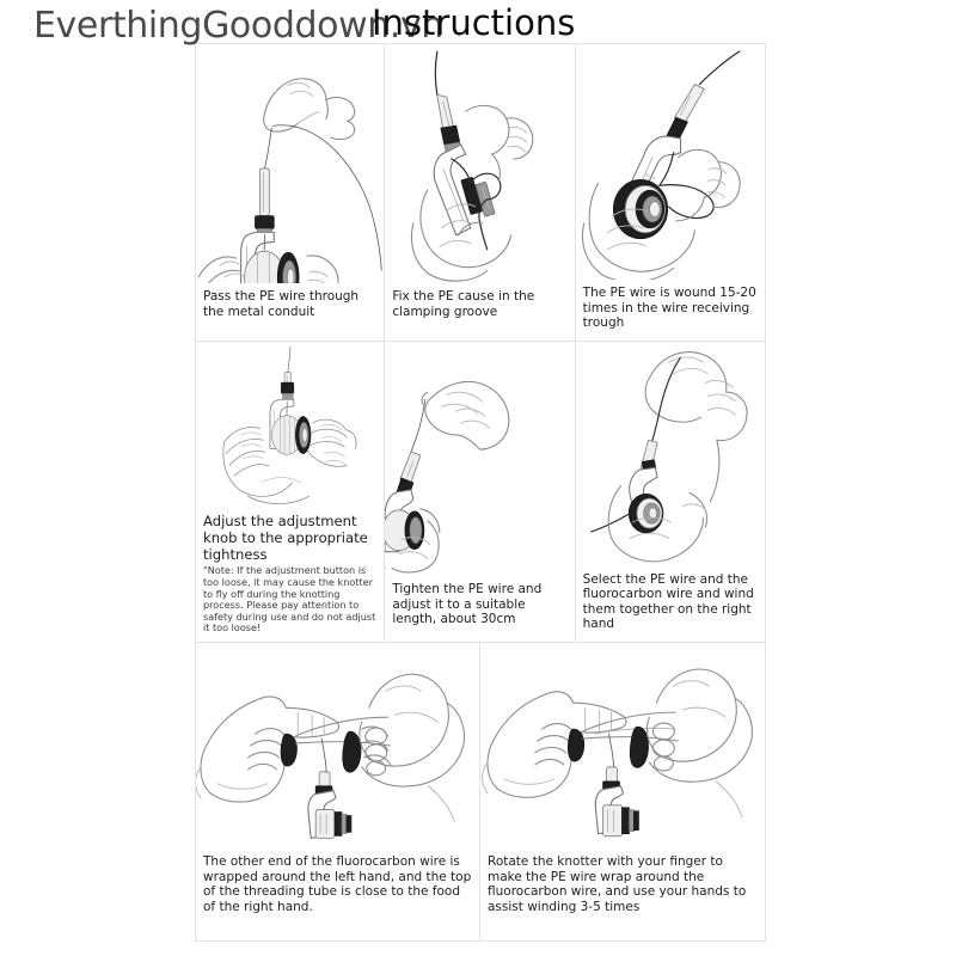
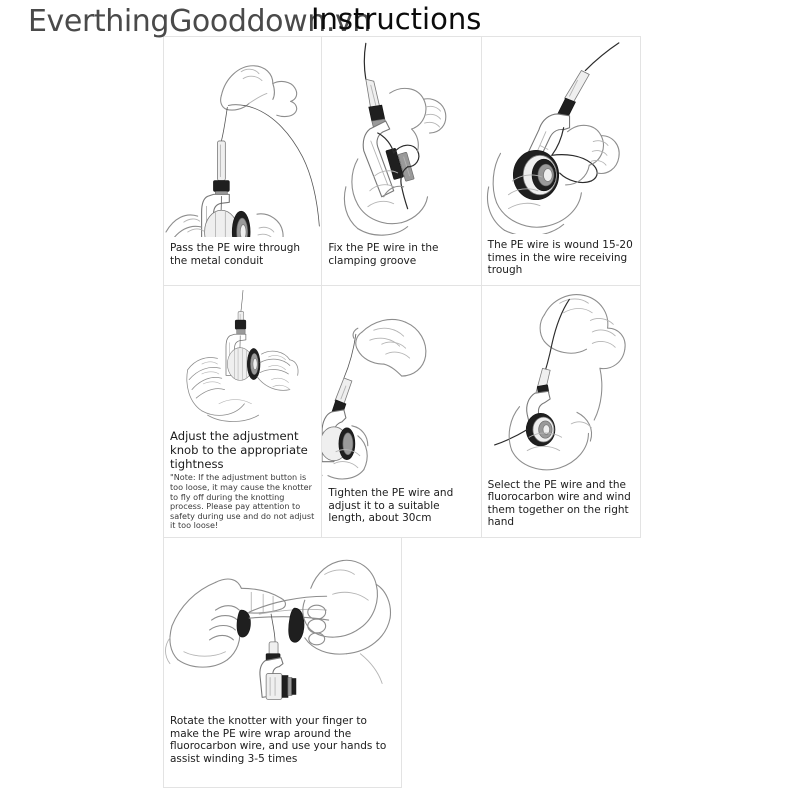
  EverthingGooddown.vn
  Instructions
  Pass the PE wire through the metal conduit
- Fix the PE cause in the clamping groove
+ Fix the PE wire in the clamping groove
  The PE wire is wound 15-20 times in the wire receiving trough
  Adjust the adjustment knob to the appropriate tightness
  "Note: If the adjustment button is too loose, it may cause the knotter to fly off during the knotting process. Please pay attention to safety during use and do not adjust it too loose!
  Tighten the PE wire and adjust it to a suitable length, about 30cm
  Select the PE wire and the fluorocarbon wire and wind them together on the right hand
- The other end of the fluorocarbon wire is wrapped around the left hand, and the top of the threading tube is close to the food of the right hand.
  Rotate the knotter with your finger to make the PE wire wrap around the fluorocarbon wire, and use your hands to assist winding 3-5 times
